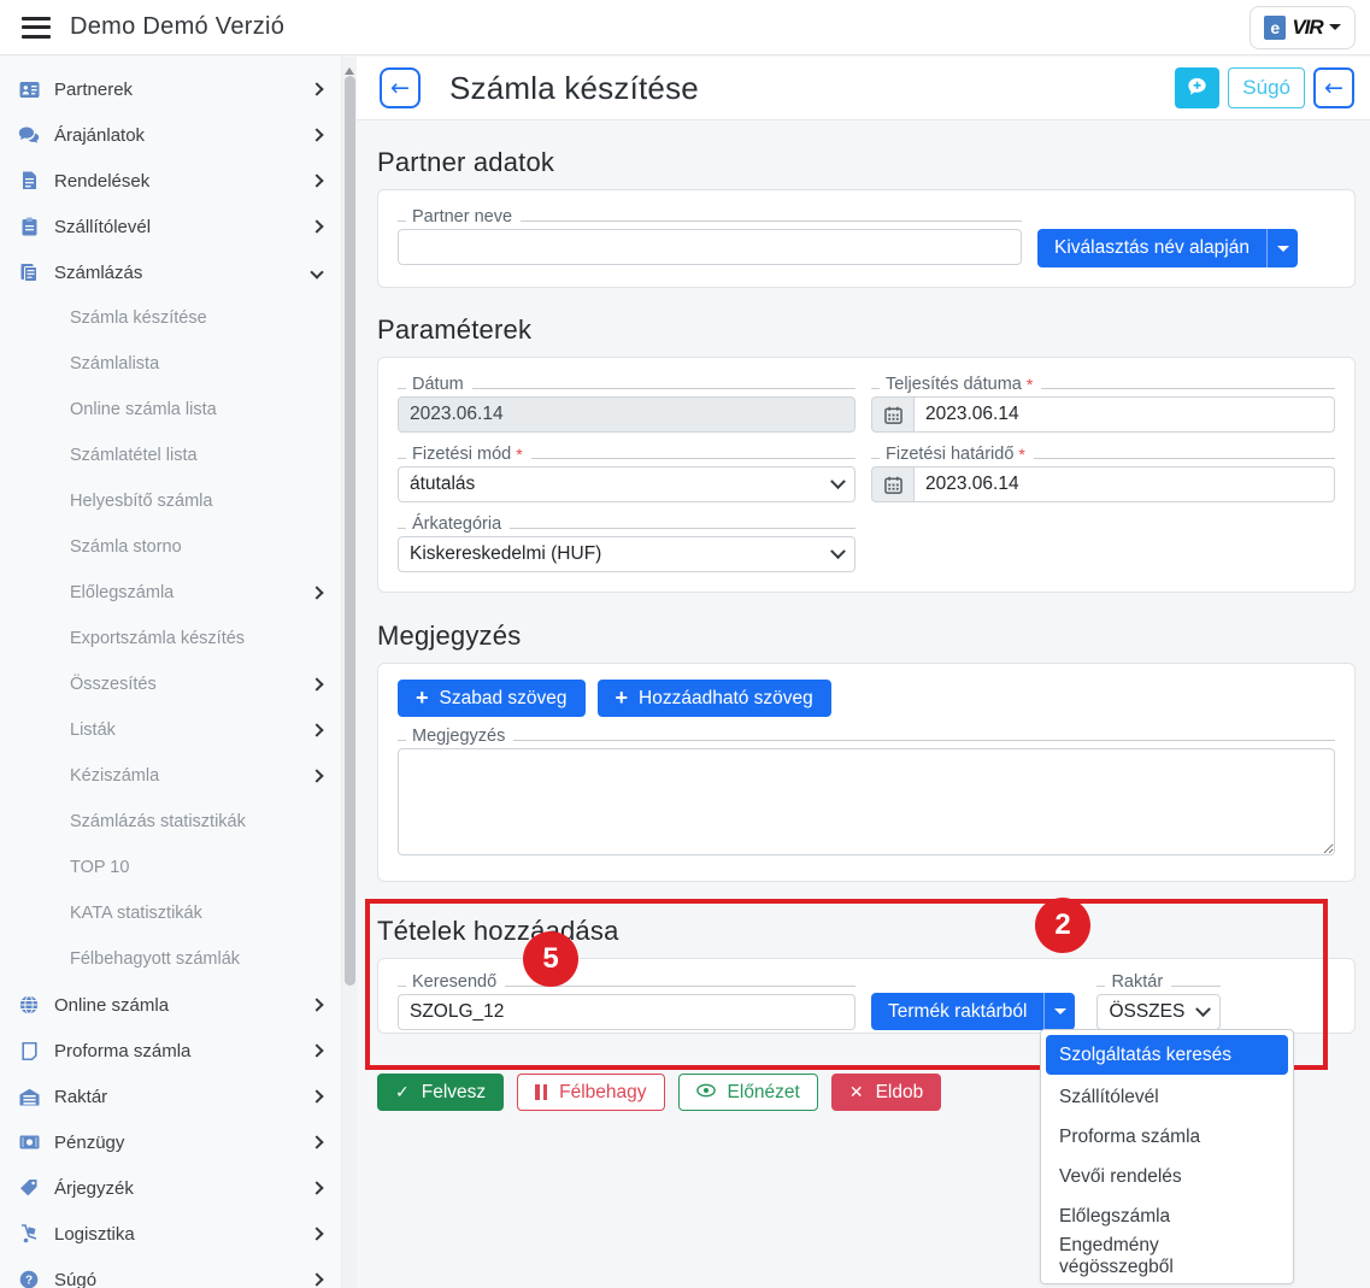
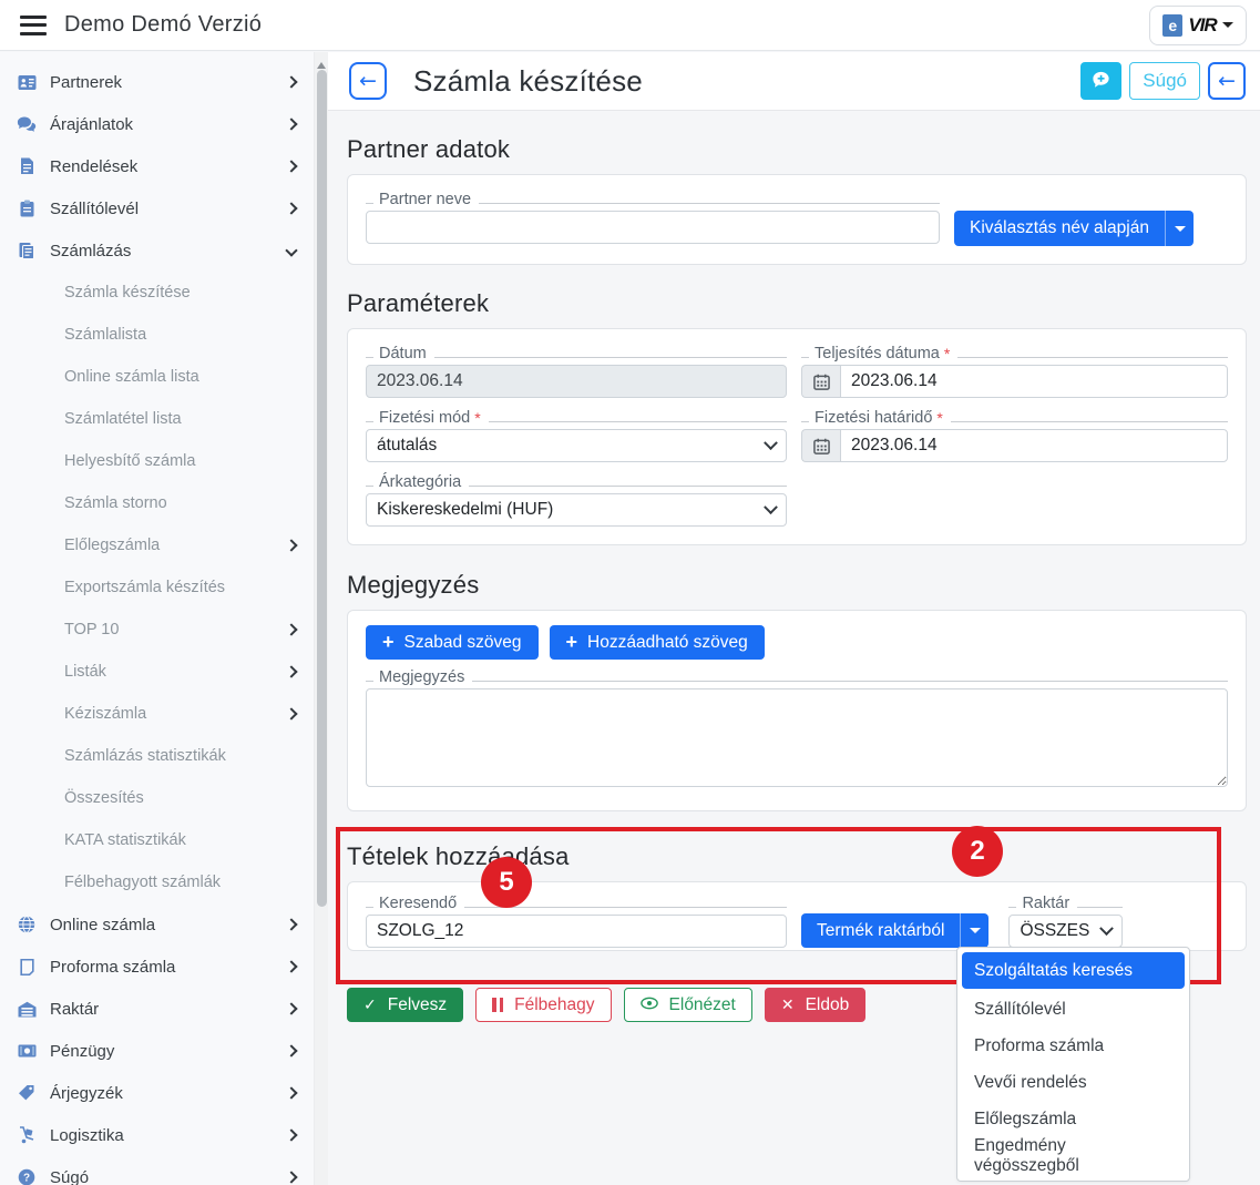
  Demo Demó Verzió
  e
  VIR
  Partnerek
  Árajánlatok
  Rendelések
  Szállítólevél
  Számlázás
  Számla készítése
  Számlalista
  Online számla lista
  Számlatétel lista
  Helyesbítő számla
  Számla storno
  Előlegszámla
  Exportszámla készítés
- Összesítés
+ TOP 10
  Listák
  Kéziszámla
  Számlázás statisztikák
- TOP 10
+ Összesítés
  KATA statisztikák
  Félbehagyott számlák
  Online számla
  Proforma számla
  Raktár
  Pénzügy
  Árjegyzék
  Logisztika
  ?
  Súgó
  ←
  Számla készítése
  Súgó
  ←
  Partner adatok
  Partner neve
  Kiválasztás név alapján
  Paraméterek
  Dátum
  2023.06.14
  Teljesítés dátuma
  *
  2023.06.14
  Fizetési mód
  *
  átutalás
  Fizetési határidő
  *
  2023.06.14
  Árkategória
  Kiskereskedelmi (HUF)
  Megjegyzés
  +
  Szabad szöveg
  +
  Hozzáadható szöveg
  Megjegyzés
  Tételek hozzádása
  Keresendő
  SZOLG_12
  Termék raktárból
  Raktár
  ÖSSZES
  Szolgáltatás keresés
  Szállítólevél
  Proforma számla
  Vevői rendelés
  Előlegszámla
  Engedmény végösszegből
  5
  2
  ✓
  Felvesz
  Félbehagy
  Előnézet
  ✕
  Eldob
